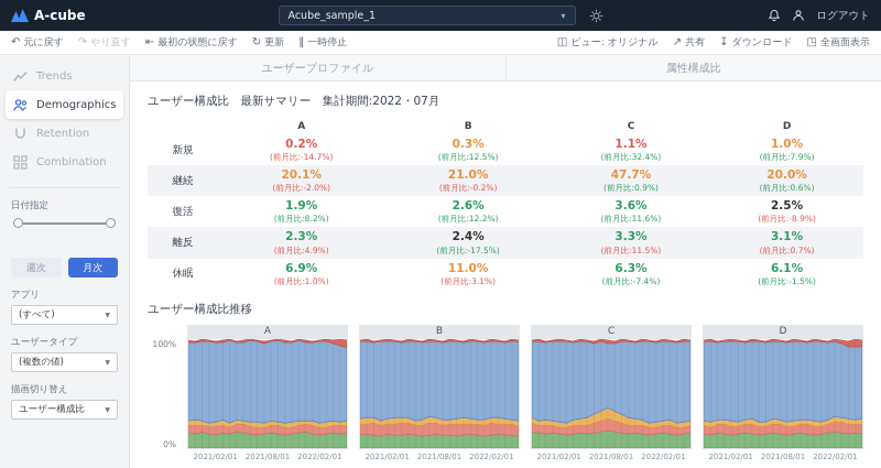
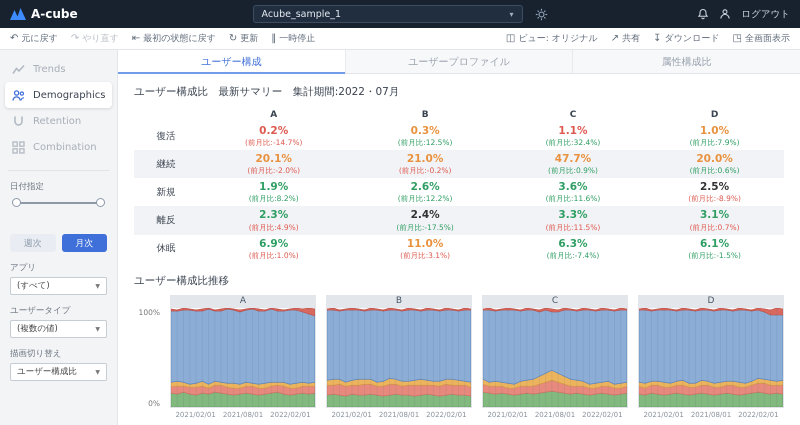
  A-cube
  Acube_sample_1
  ▾
  ログアウト
  ↶
  元に戻す
  ↷
  やり直す
  ⇤
  最初の状態に戻す
  ↻
  更新
  ‖
  一時停止
  ◫
  ビュー: オリジナル
  ↗
  共有
  ↧
  ダウンロード
  ◳
  全画面表示
  Trends
  Demographics
  Retention
  Combination
  日付指定
  週次
  月次
  アプリ
  (すべて)
  ユーザータイプ
  (複数の値)
  描画切り替え
  ユーザー構成比
+ ユーザー構成
  ユーザープロファイル
  属性構成比
  ユーザー構成比 最新サマリー 集計期間:2022・07月
  	A	B	C	D
- 新規	0.2%(前月比:-14.7%)	0.3%(前月比:12.5%)	1.1%(前月比:32.4%)	1.0%(前月比:7.9%)
+ 復活	0.2%(前月比:-14.7%)	0.3%(前月比:12.5%)	1.1%(前月比:32.4%)	1.0%(前月比:7.9%)
  継続	20.1%(前月比:-2.0%)	21.0%(前月比:-0.2%)	47.7%(前月比:0.9%)	20.0%(前月比:0.6%)
- 復活	1.9%(前月比:8.2%)	2.6%(前月比:12.2%)	3.6%(前月比:11.6%)	2.5%(前月比:-8.9%)
+ 新規	1.9%(前月比:8.2%)	2.6%(前月比:12.2%)	3.6%(前月比:11.6%)	2.5%(前月比:-8.9%)
  離反	2.3%(前月比:4.9%)	2.4%(前月比:-17.5%)	3.3%(前月比:11.5%)	3.1%(前月比:0.7%)
  休眠	6.9%(前月比:1.0%)	11.0%(前月比:3.1%)	6.3%(前月比:-7.4%)	6.1%(前月比:-1.5%)
  ユーザー構成比推移
  100%
  0%
  A
  2021/02/01
  2021/08/01
  2022/02/01
  B
  2021/02/01
  2021/08/01
  2022/02/01
  C
  2021/02/01
  2021/08/01
  2022/02/01
  D
  2021/02/01
  2021/08/01
  2022/02/01
